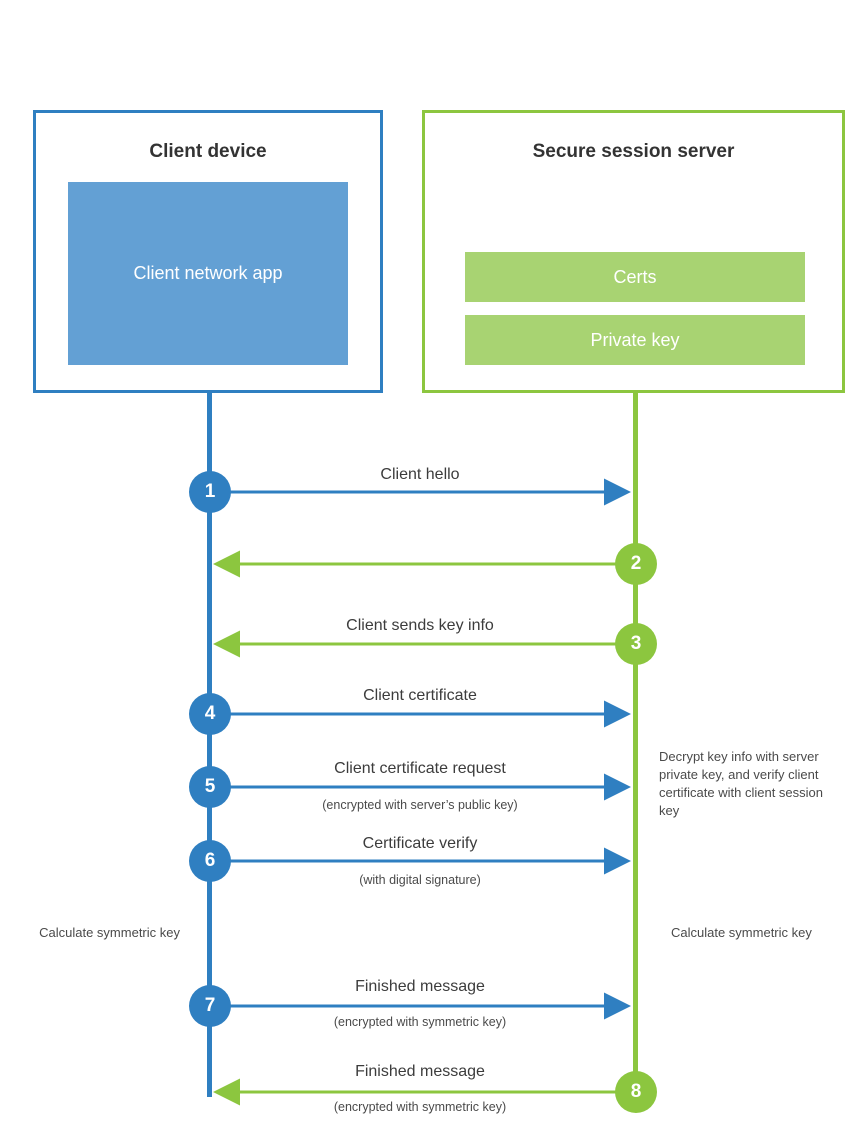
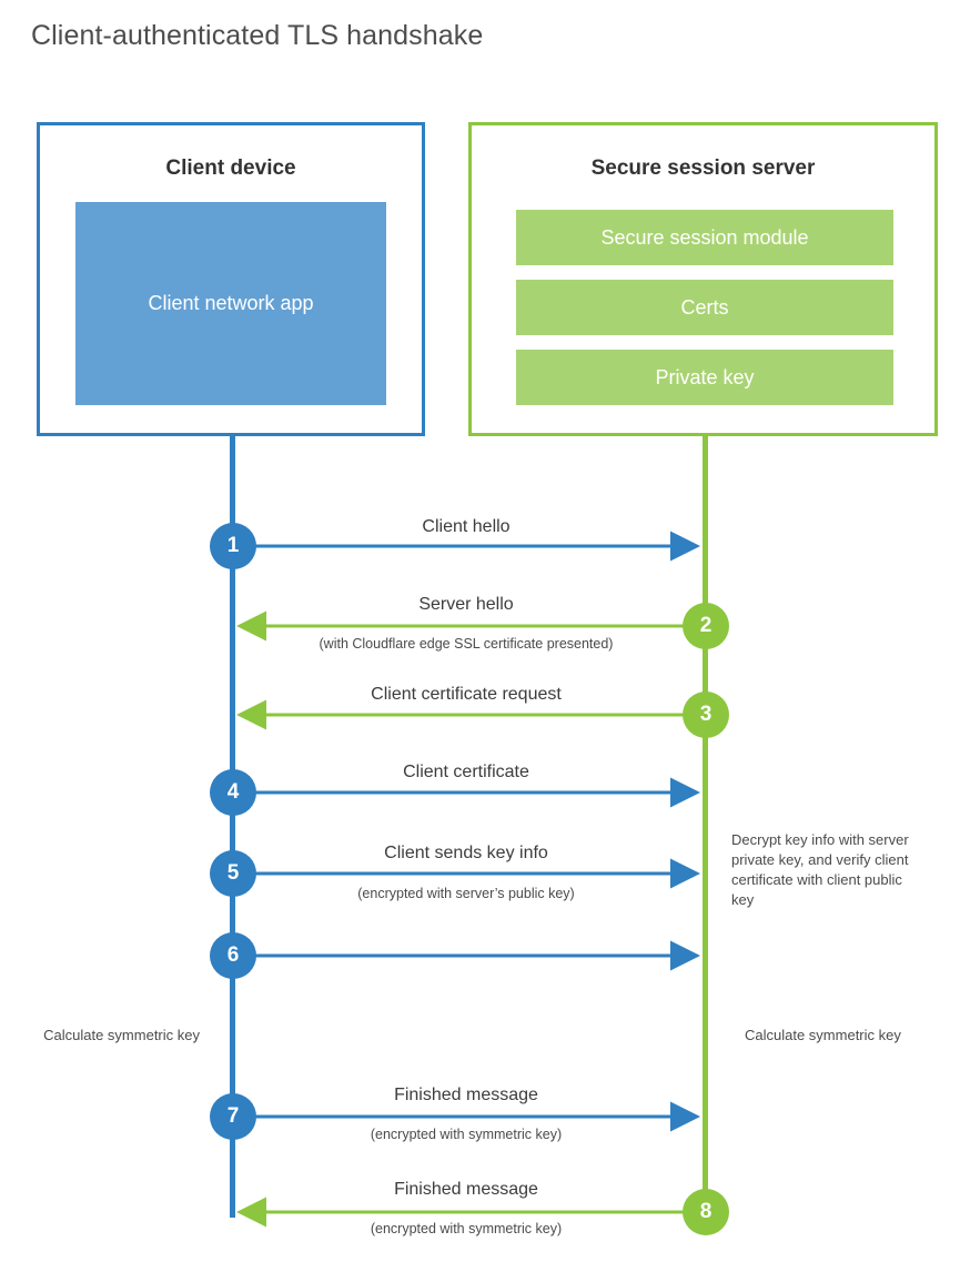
+ Client-authenticated TLS handshake
  Client device
  Client network app
  Secure session server
+ Secure session module
  Certs
  Private key
  1
  Client hello
  2
+ Server hello
+ (with Cloudflare edge SSL certificate presented)
  3
- Client sends key info
+ Client certificate request
  4
  Client certificate
  5
- Client certificate request
+ Client sends key info
  (encrypted with server’s public key)
  6
- Certificate verify
- (with digital signature)
  7
  Finished message
  (encrypted with symmetric key)
  8
  Finished message
  (encrypted with symmetric key)
- Decrypt key info with server private key, and verify client certificate with client session key
+ Decrypt key info with server private key, and verify client certificate with client public key
  Calculate symmetric key
  Calculate symmetric key
